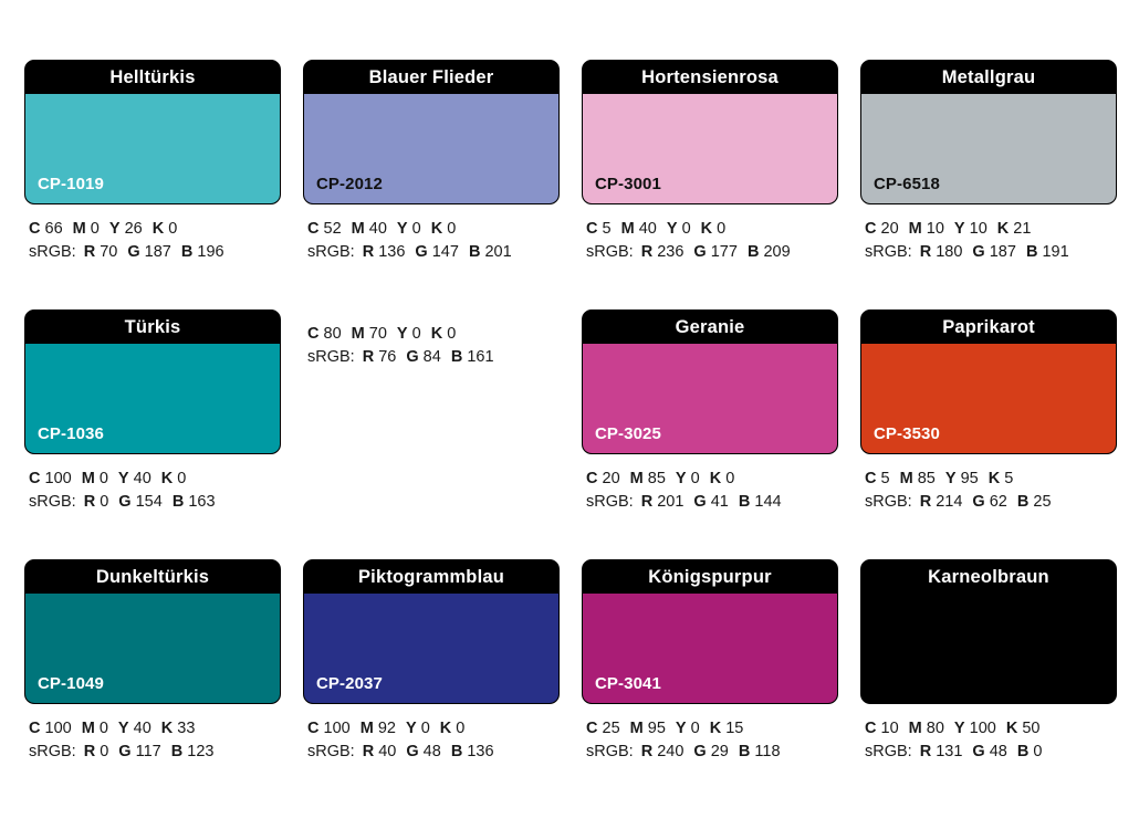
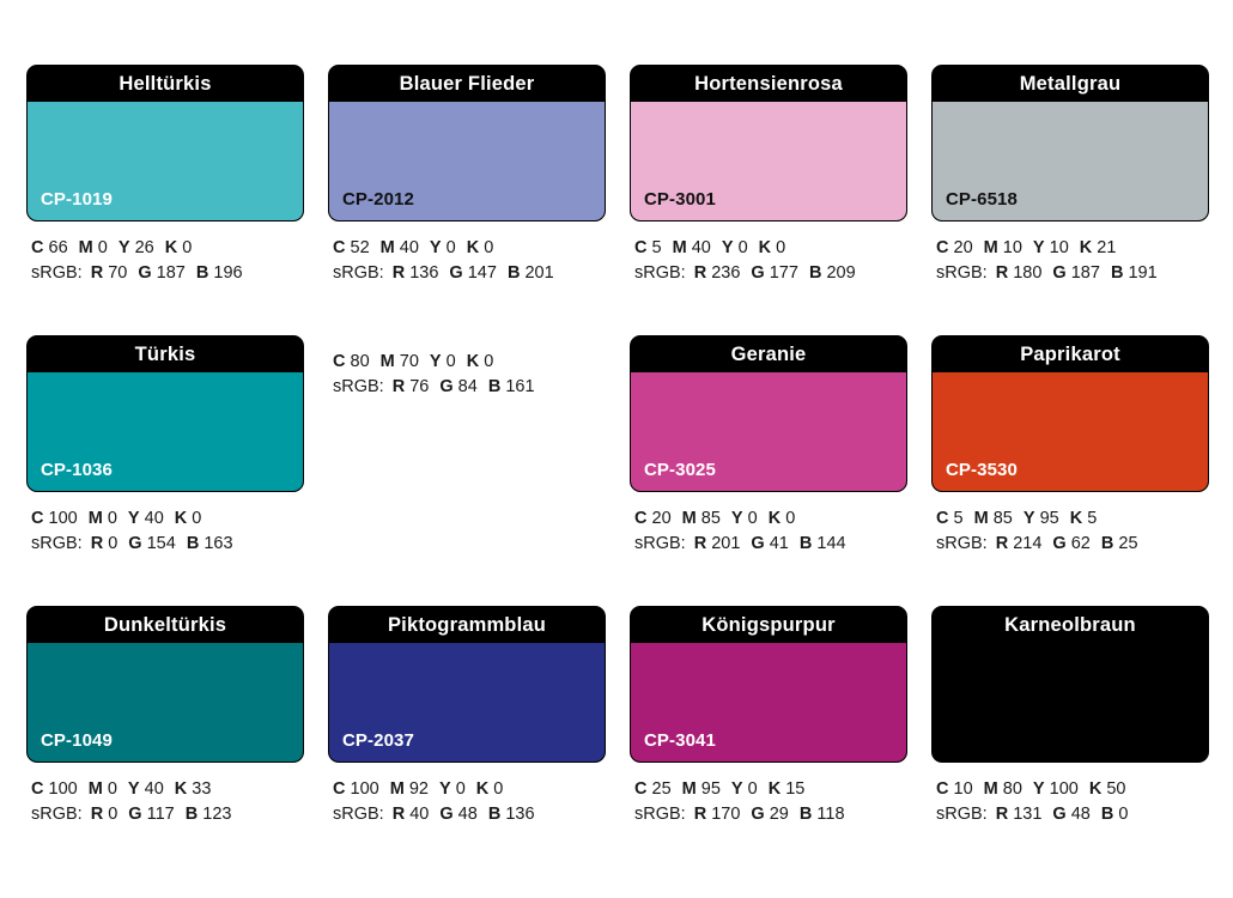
  Helltürkis
  CP-1019
  C 66 M 0 Y 26 K 0
  sRGB: R 70 G 187 B 196
  Blauer Flieder
  CP-2012
  C 52 M 40 Y 0 K 0
  sRGB: R 136 G 147 B 201
  Hortensienrosa
  CP-3001
  C 5 M 40 Y 0 K 0
  sRGB: R 236 G 177 B 209
  Metallgrau
  CP-6518
  C 20 M 10 Y 10 K 21
  sRGB: R 180 G 187 B 191
  Türkis
  CP-1036
  C 100 M 0 Y 40 K 0
  sRGB: R 0 G 154 B 163
  C 80 M 70 Y 0 K 0
  sRGB: R 76 G 84 B 161
  Geranie
  CP-3025
  C 20 M 85 Y 0 K 0
  sRGB: R 201 G 41 B 144
  Paprikarot
  CP-3530
  C 5 M 85 Y 95 K 5
  sRGB: R 214 G 62 B 25
  Dunkeltürkis
  CP-1049
  C 100 M 0 Y 40 K 33
  sRGB: R 0 G 117 B 123
  Piktogrammblau
  CP-2037
  C 100 M 92 Y 0 K 0
  sRGB: R 40 G 48 B 136
  Königspurpur
  CP-3041
  C 25 M 95 Y 0 K 15
- sRGB: R 240 G 29 B 118
+ sRGB: R 170 G 29 B 118
  Karneolbraun
  C 10 M 80 Y 100 K 50
  sRGB: R 131 G 48 B 0
